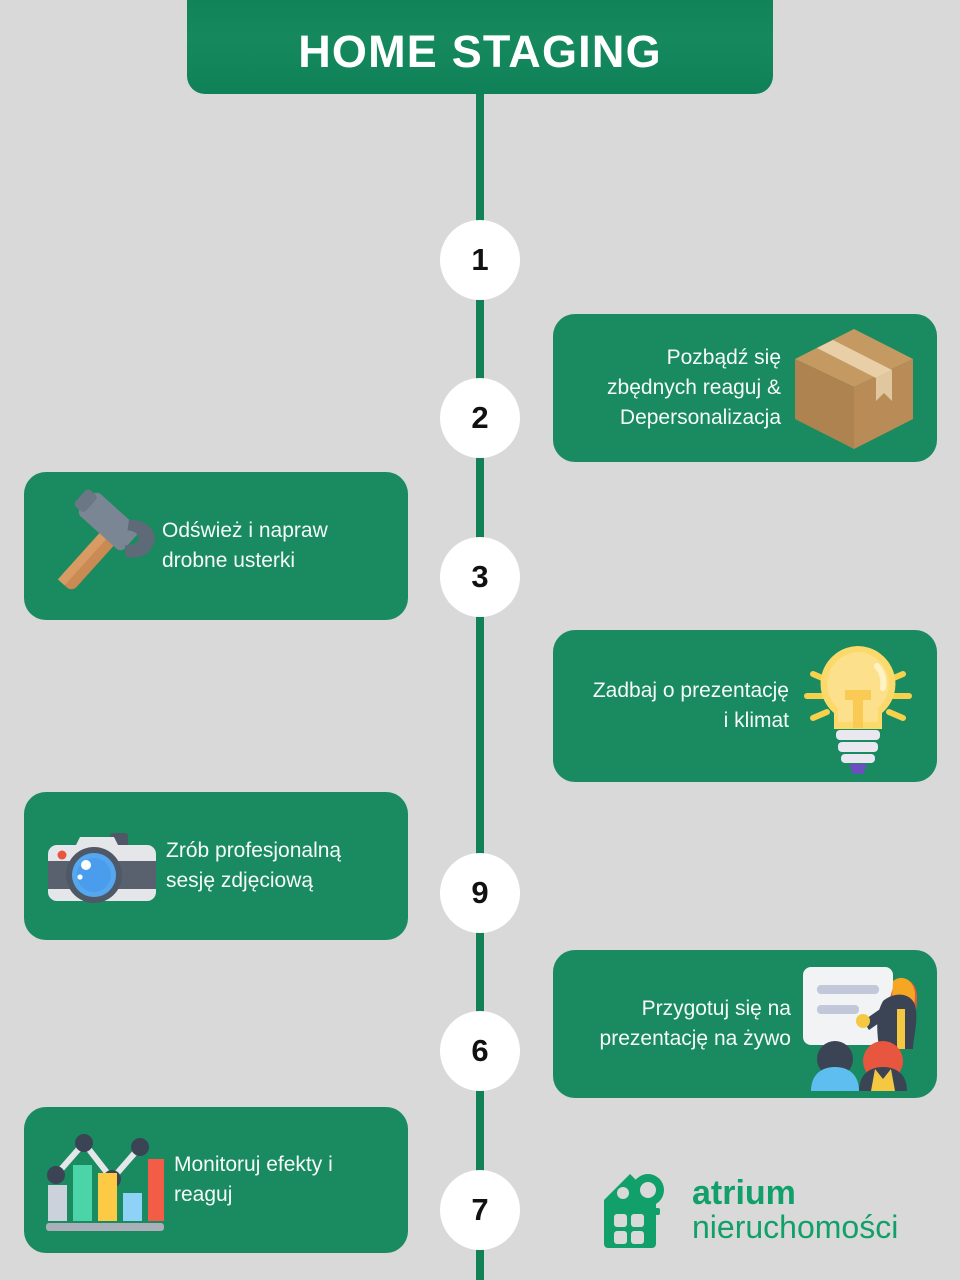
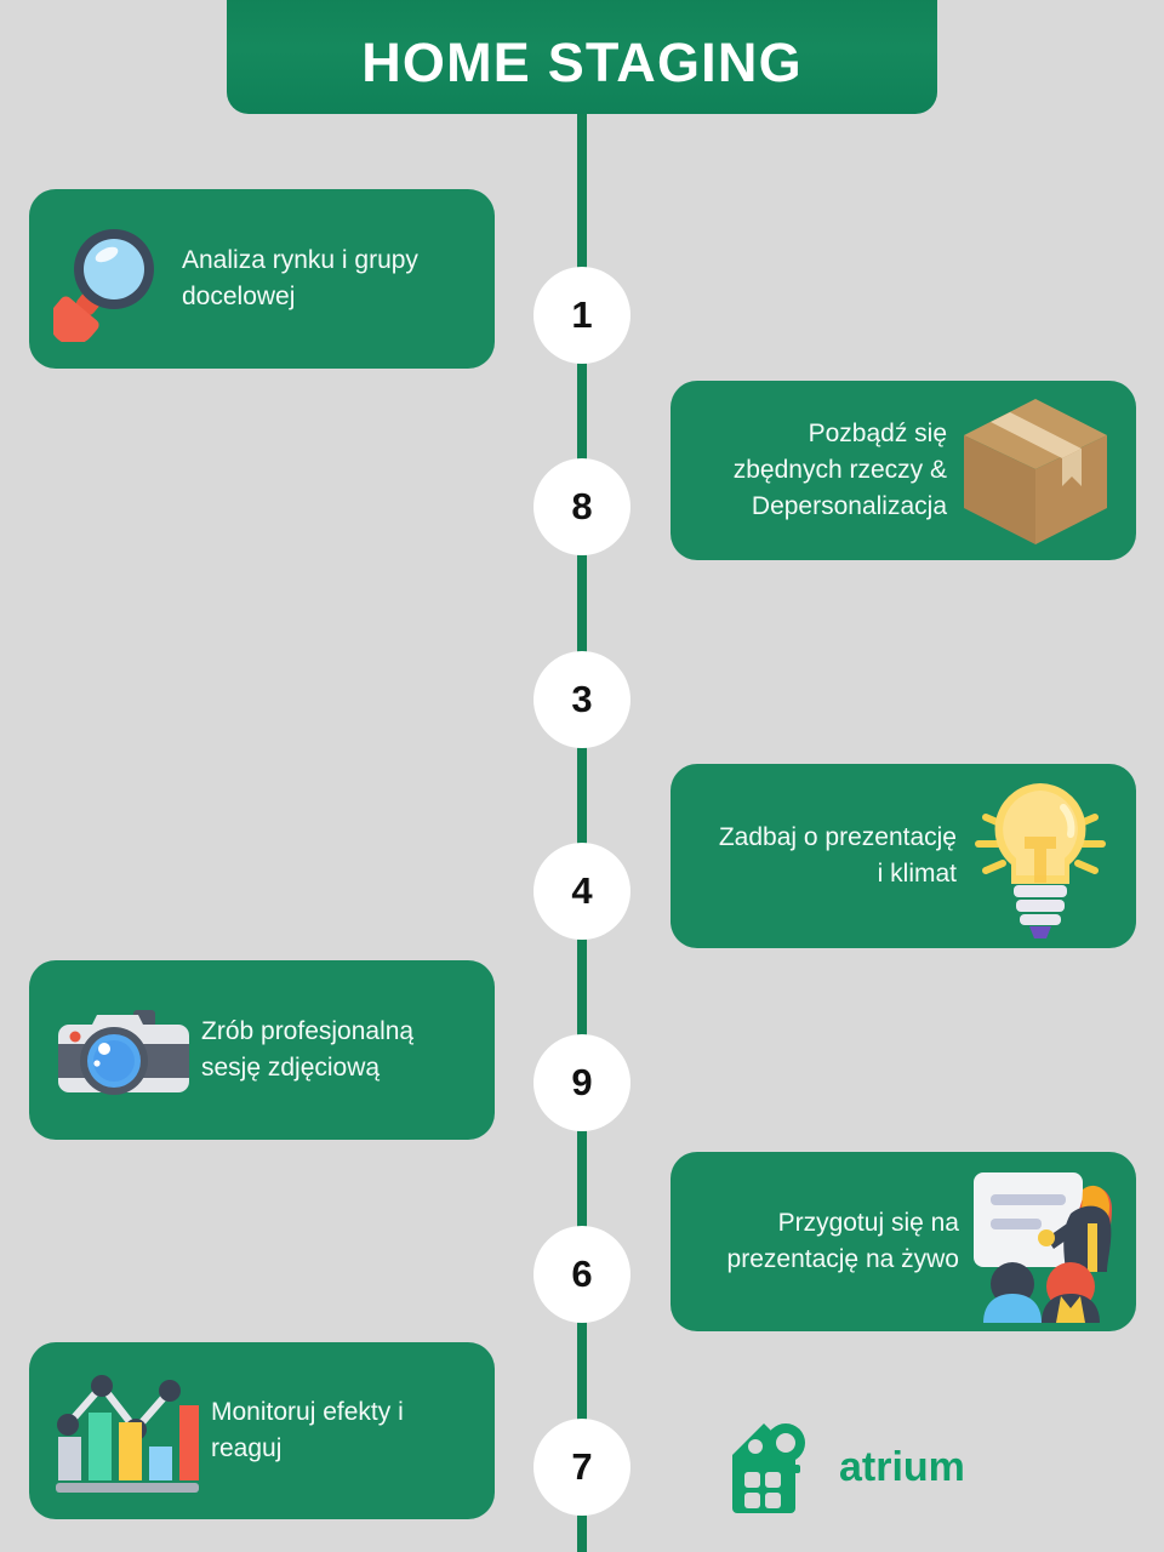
  HOME STAGING
+ Analiza rynku i grupy docelowej
  1
- Pozbądź się zbędnych reaguj & Depersonalizacja
+ Pozbądź się zbędnych rzeczy & Depersonalizacja
- 2
+ 8
- Odśwież i napraw drobne usterki
  3
  Zadbaj o prezentację i klimat
+ 4
  Zrób profesjonalną sesję zdjęciową
  9
  Przygotuj się na prezentację na żywo
  6
  Monitoruj efekty i reaguj
  7
  atrium
- nieruchomości
